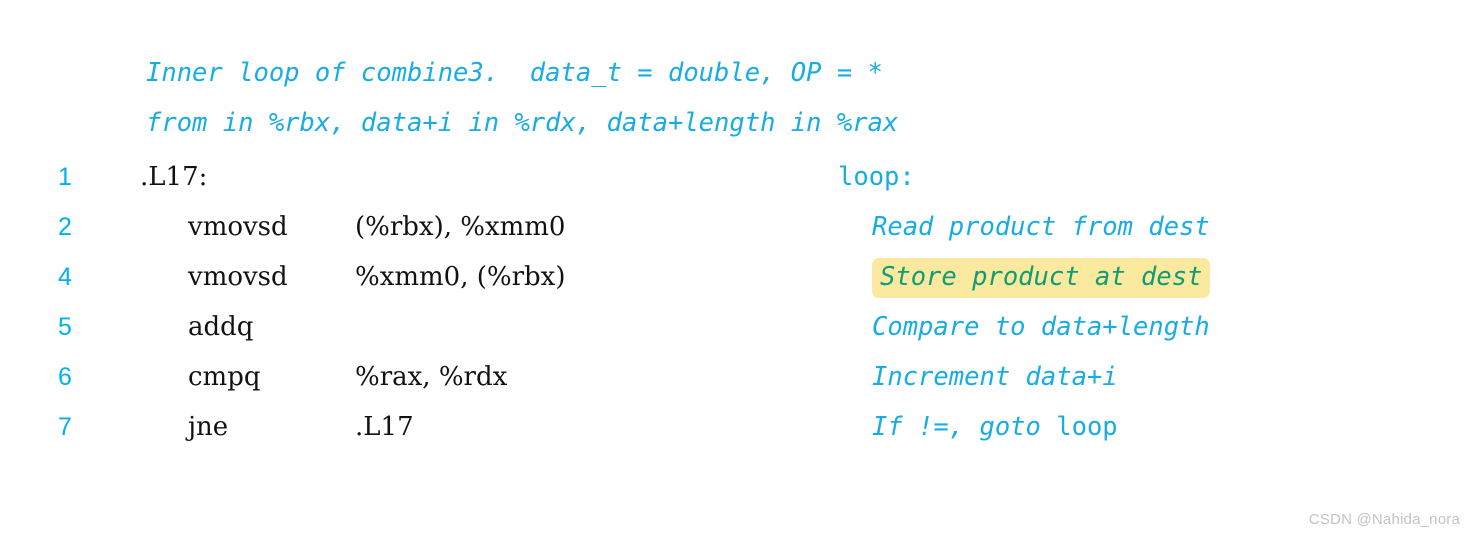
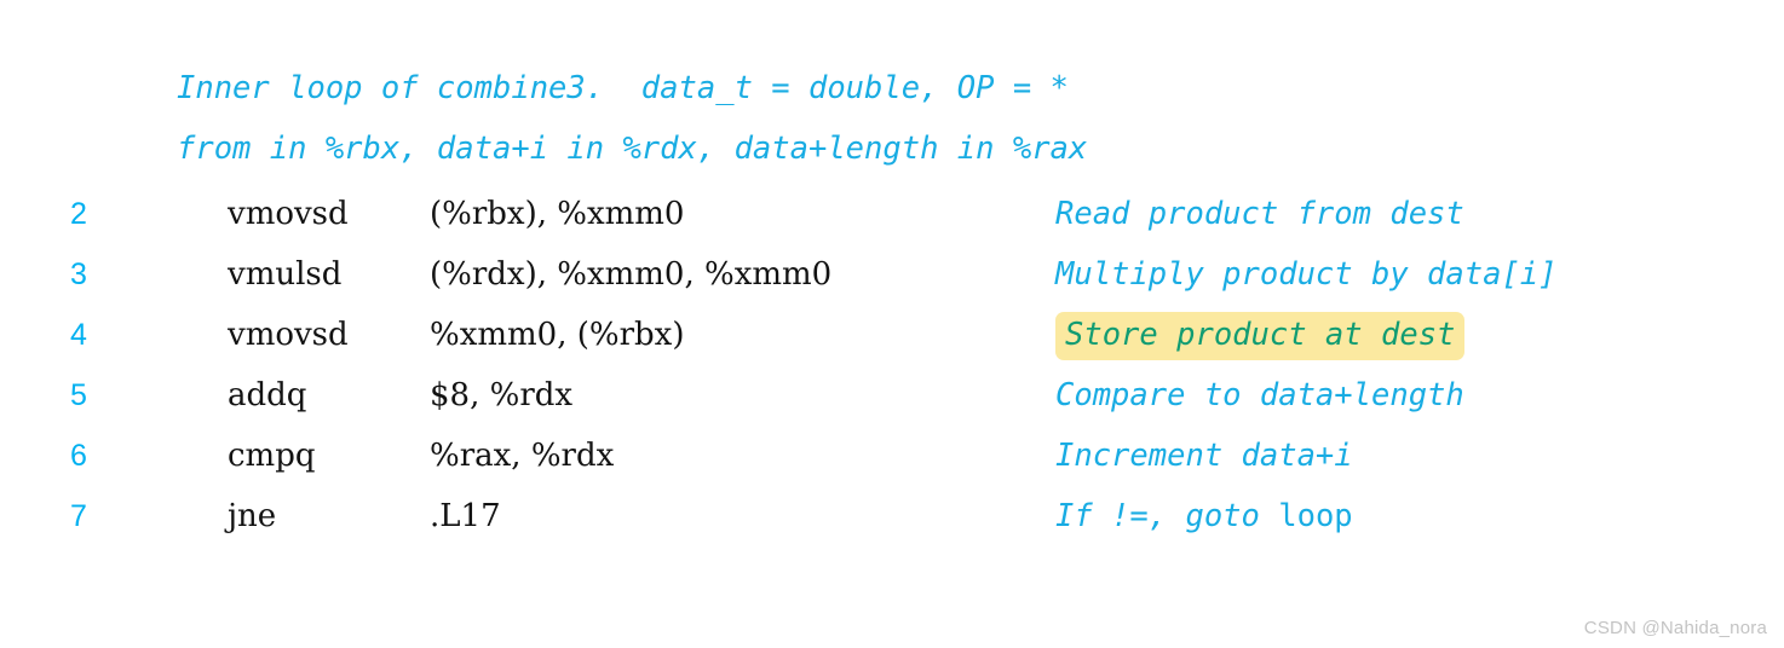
  Inner loop of combine3. data_t = double, OP = *
  from in %rbx, data+i in %rdx, data+length in %rax
- 1
- .L17:
- loop:
  2
  vmovsd
  (%rbx), %xmm0
  Read product from dest
+ 3
+ vmulsd
+ (%rdx), %xmm0, %xmm0
+ Multiply product by data[i]
  4
  vmovsd
  %xmm0, (%rbx)
  Store product at dest
  5
  addq
+ $8, %rdx
  Compare to data+length
  6
  cmpq
  %rax, %rdx
  Increment data+i
  7
  jne
  .L17
  If !=, goto loop
  CSDN @Nahida_nora
